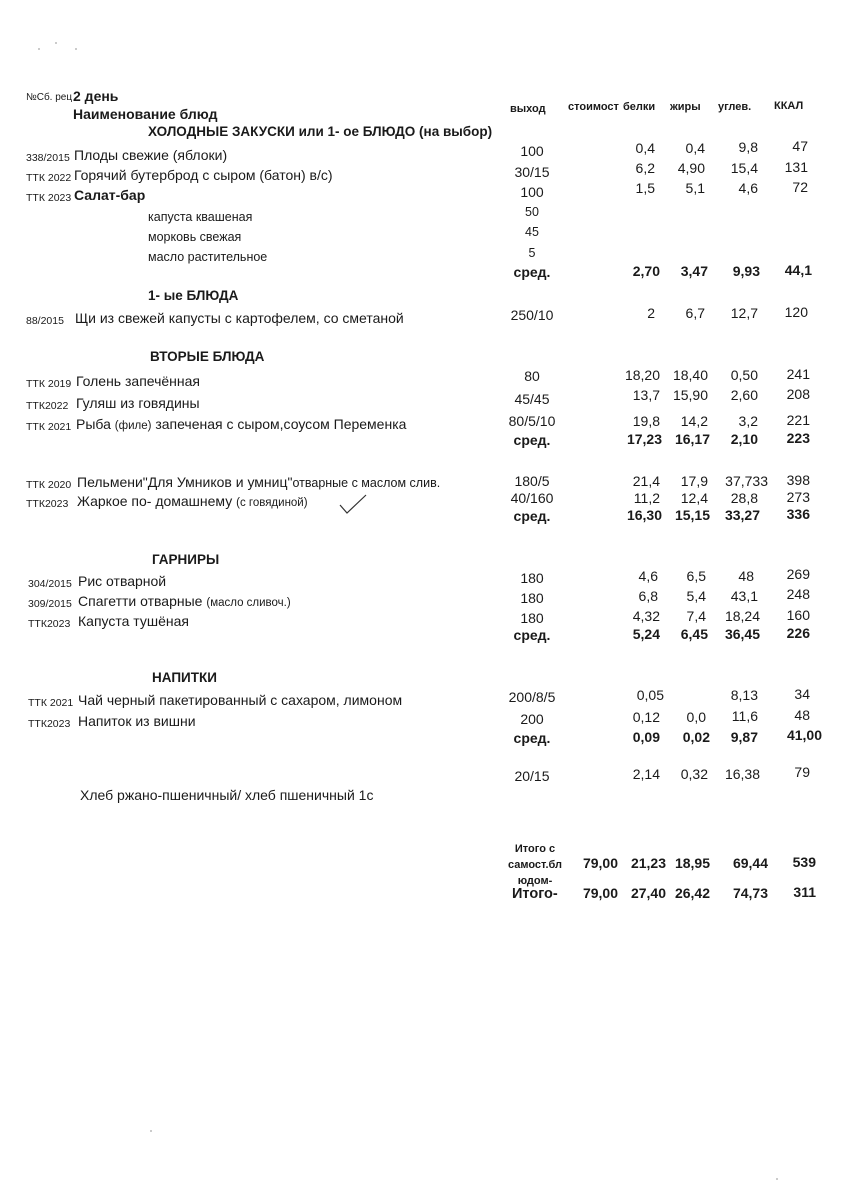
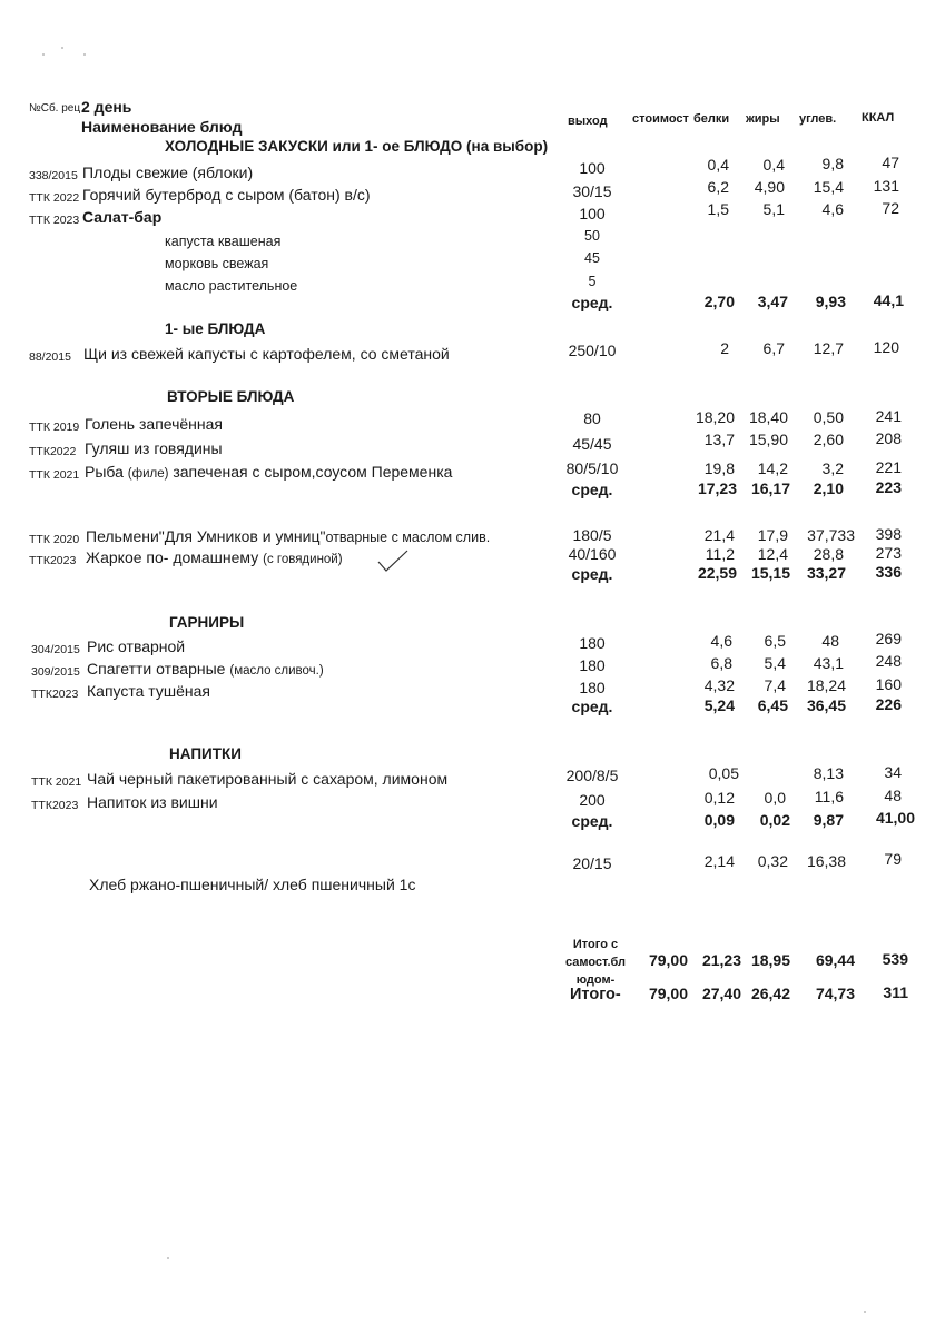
  №Сб. рец
  2 день
  Наименование блюд
  выход
  стоимост
  белки
  жиры
  углев.
  ККАЛ
  ХОЛОДНЫЕ ЗАКУСКИ или 1- ое БЛЮДО (на выбор)
  338/2015
  Плоды свежие (яблоки)
  100
  0,4
  0,4
  9,8
  47
  ТТК 2022
  Горячий бутерброд с сыром (батон) в/с)
  30/15
  6,2
  4,90
  15,4
  131
  ТТК 2023
  Салат-бар
  100
  1,5
  5,1
  4,6
  72
  капуста квашеная
  50
  морковь свежая
  45
  масло растительное
  5
  сред.
  2,70
  3,47
  9,93
  44,1
  1- ые БЛЮДА
  88/2015
  Щи из свежей капусты с картофелем, со сметаной
  250/10
  2
  6,7
  12,7
  120
  ВТОРЫЕ БЛЮДА
  ТТК 2019
  Голень запечённая
  80
  18,20
  18,40
  0,50
  241
  ТТК2022
  Гуляш из говядины
  45/45
  13,7
  15,90
  2,60
  208
  ТТК 2021
  Рыба (филе) запеченая с сыром,соусом Переменка
  80/5/10
  19,8
  14,2
  3,2
  221
  сред.
  17,23
  16,17
  2,10
  223
  ТТК 2020
  Пельмени"Для Умников и умниц"отварные с маслом слив.
  180/5
  21,4
  17,9
  37,733
  398
  ТТК2023
  Жаркое по- домашнему (с говядиной)
  40/160
  11,2
  12,4
  28,8
  273
  сред.
- 16,30
+ 22,59
  15,15
  33,27
  336
  ГАРНИРЫ
  304/2015
  Рис отварной
  180
  4,6
  6,5
  48
  269
  309/2015
  Спагетти отварные (масло сливоч.)
  180
  6,8
  5,4
  43,1
  248
  ТТК2023
  Капуста тушёная
  180
  4,32
  7,4
  18,24
  160
  сред.
  5,24
  6,45
  36,45
  226
  НАПИТКИ
  ТТК 2021
  Чай черный пакетированный с сахаром, лимоном
  200/8/5
  0,05
  8,13
  34
  ТТК2023
  Напиток из вишни
  200
  0,12
  0,0
  11,6
  48
  сред.
  0,09
  0,02
  9,87
  41,00
  Хлеб ржано-пшеничный/ хлеб пшеничный 1с
  20/15
  2,14
  0,32
  16,38
  79
  Итого с
  самост.бл
  юдом-
  79,00
  21,23
  18,95
  69,44
  539
  Итого-
  79,00
  27,40
  26,42
  74,73
  311
